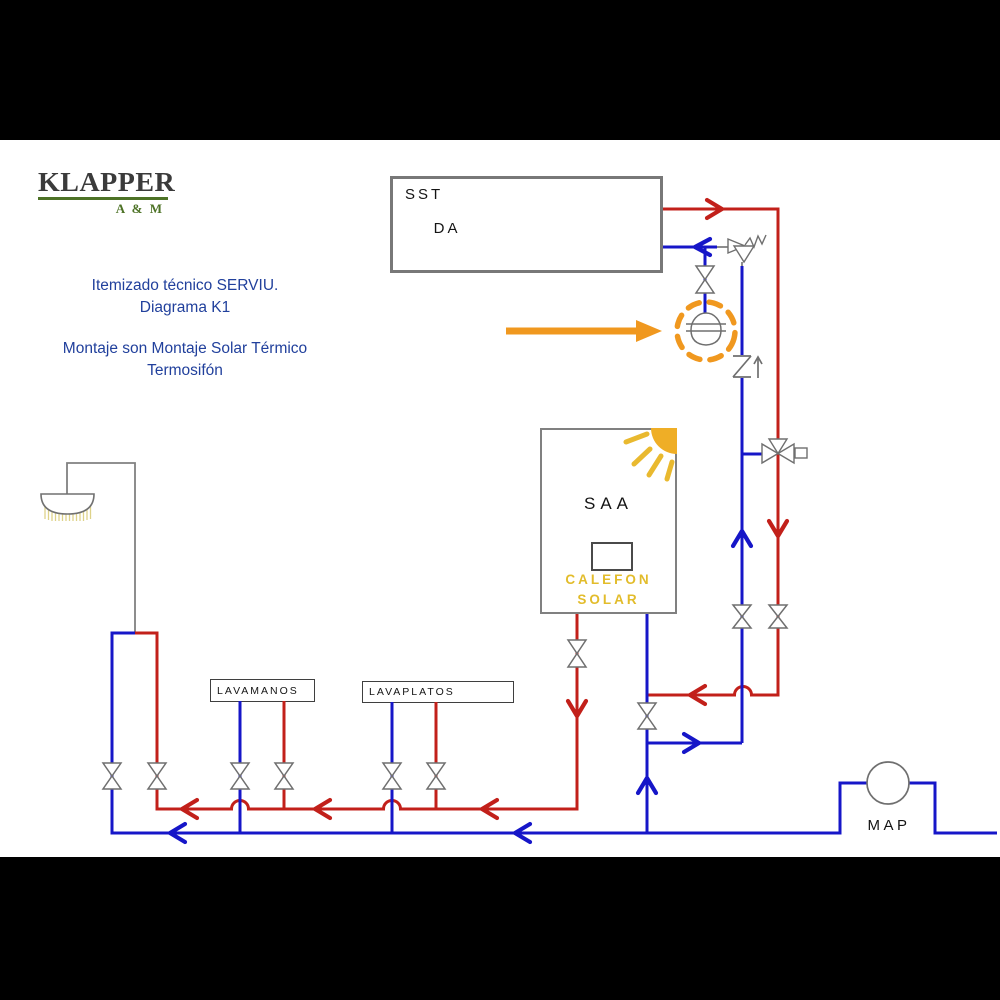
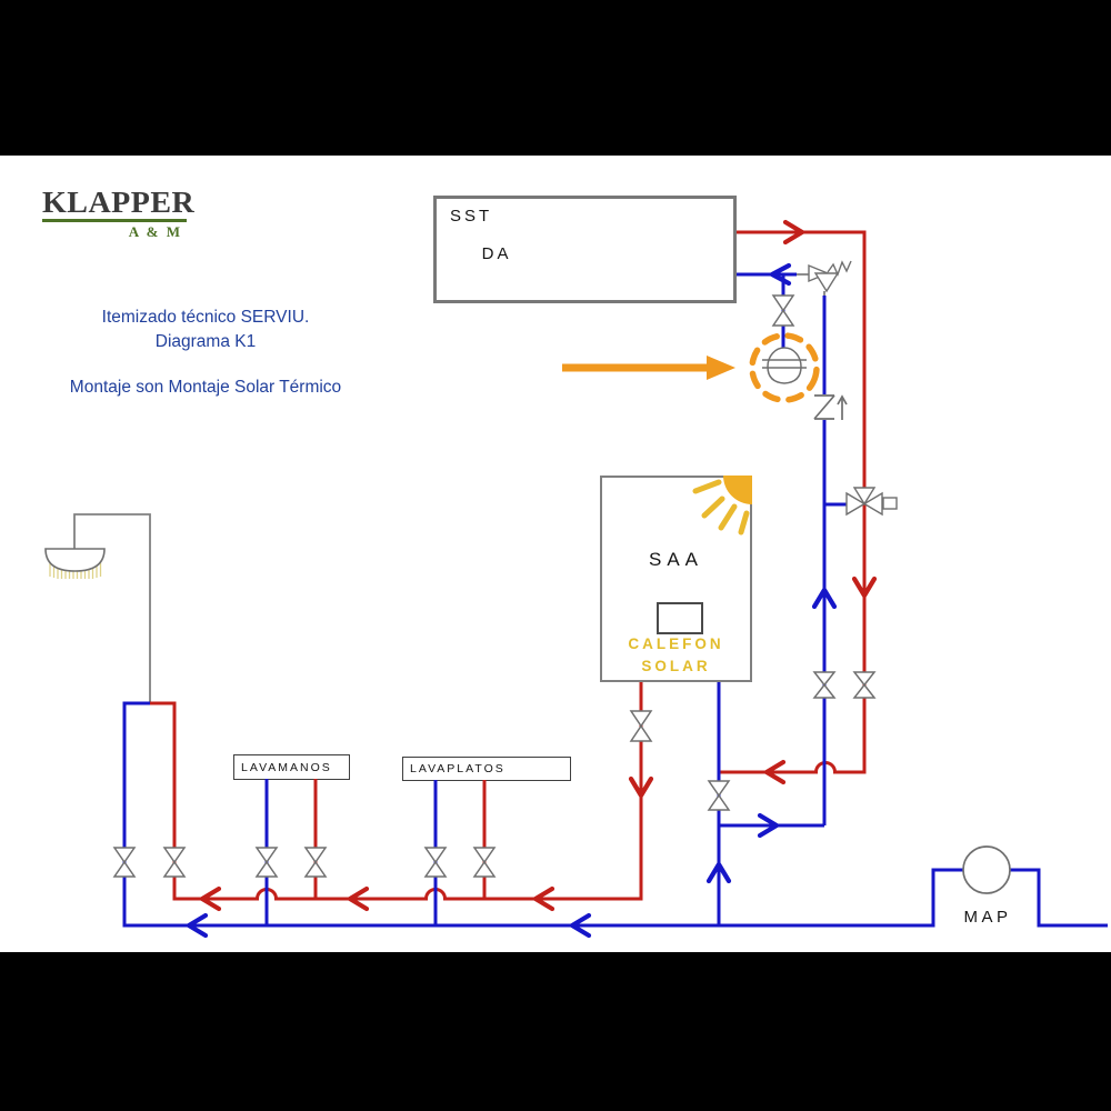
  KLAPPER
  A & M
  Itemizado técnico SERVIU.
  Diagrama K1
  Montaje son Montaje Solar Térmico
- Termosifón
  SST
  DA
  SAA
  CALEFON
  SOLAR
  LAVAMANOS
  LAVAPLATOS
  MAP
